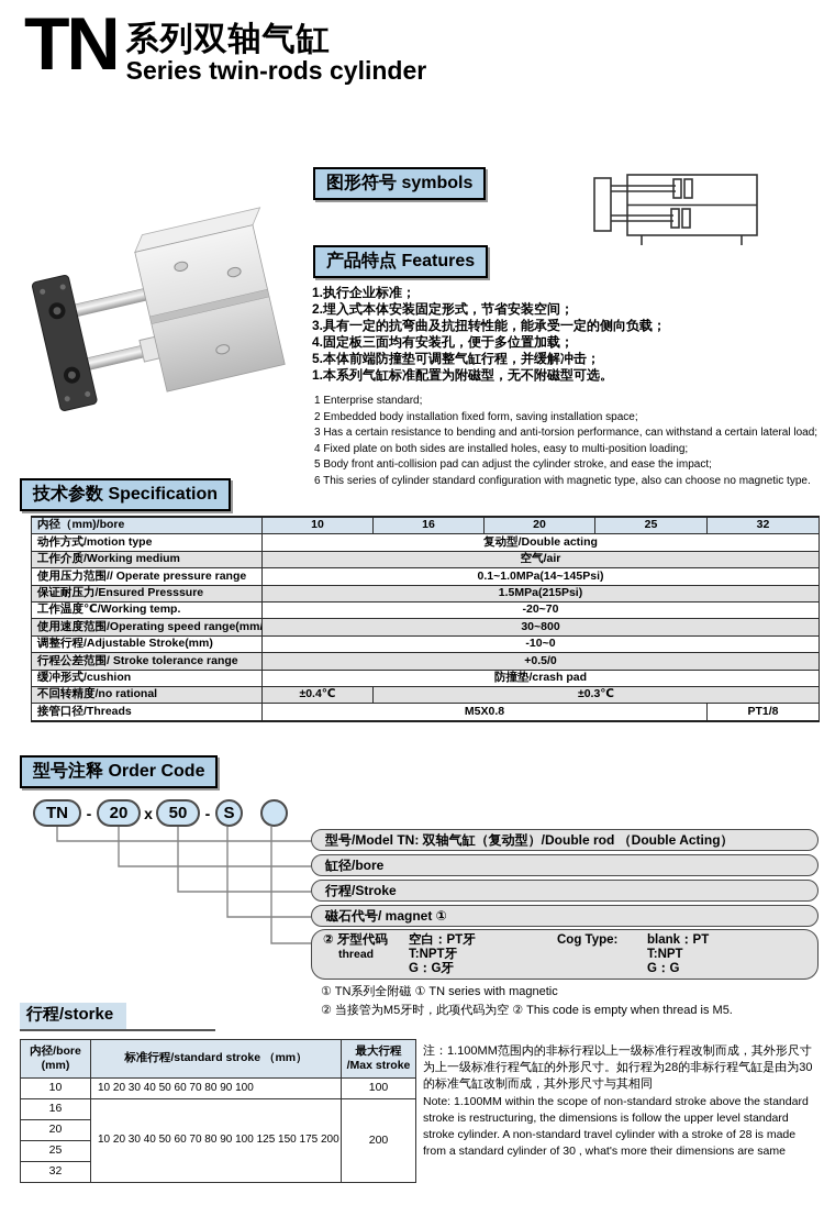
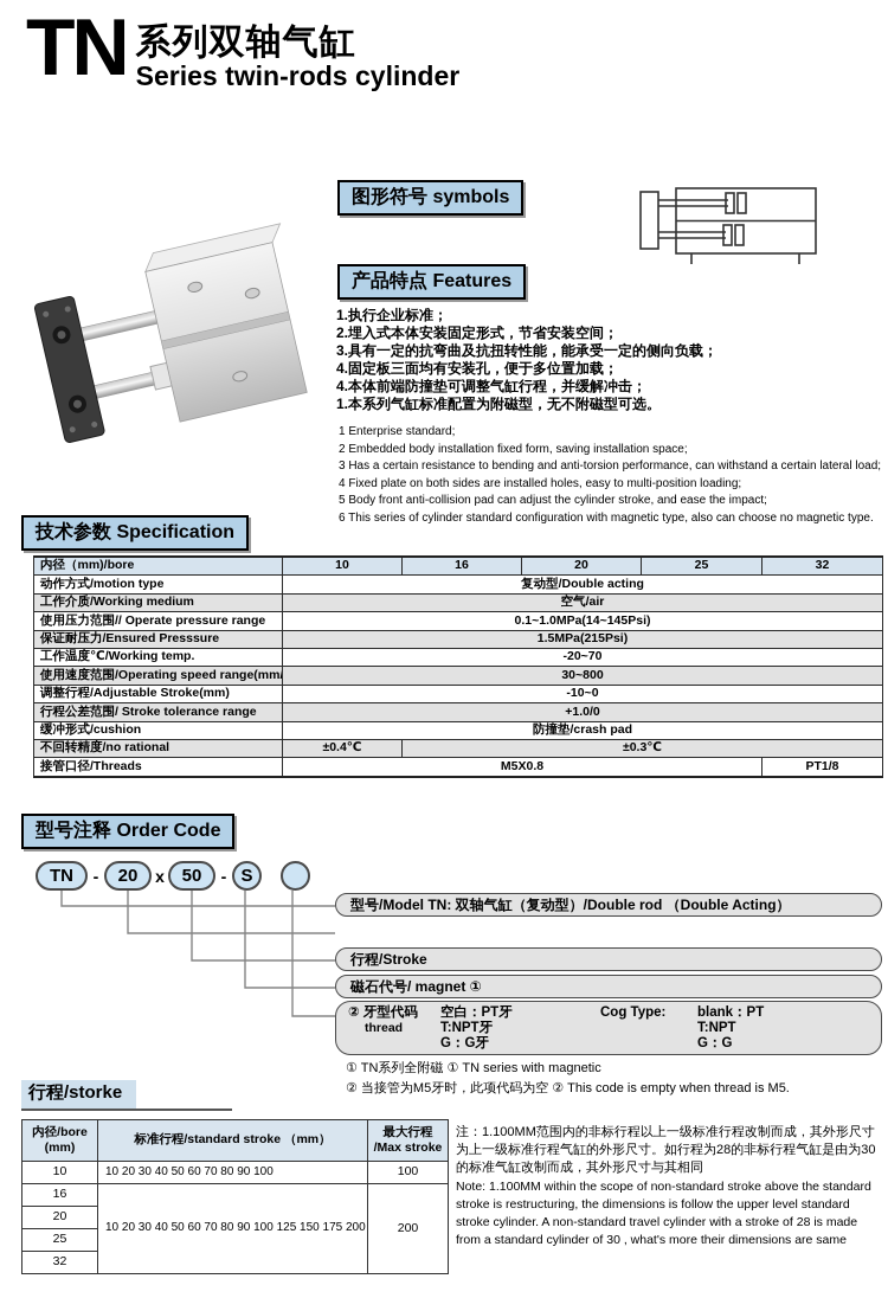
  TN
  系列双轴气缸
  Series twin-rods cylinder
  图形符号 symbols
  产品特点 Features
  1.执行企业标准；
  2.埋入式本体安装固定形式，节省安装空间；
  3.具有一定的抗弯曲及抗扭转性能，能承受一定的侧向负载；
  4.固定板三面均有安装孔，便于多位置加载；
- 5.本体前端防撞垫可调整气缸行程，并缓解冲击；
+ 4.本体前端防撞垫可调整气缸行程，并缓解冲击；
  1.本系列气缸标准配置为附磁型，无不附磁型可选。
  1 Enterprise standard;
  2 Embedded body installation fixed form, saving installation space;
  3 Has a certain resistance to bending and anti-torsion performance, can withstand a certain lateral load;
  4 Fixed plate on both sides are installed holes, easy to multi-position loading;
  5 Body front anti-collision pad can adjust the cylinder stroke, and ease the impact;
  6 This series of cylinder standard configuration with magnetic type, also can choose no magnetic type.
  技术参数 Specification
  内径（mm)/bore	10	16	20	25	32
  动作方式/motion type	复动型/Double acting
  工作介质/Working medium	空气/air
  使用压力范围// Operate pressure range	0.1~1.0MPa(14~145Psi)
  保证耐压力/Ensured Presssure	1.5MPa(215Psi)
  工作温度℃/Working temp.	-20~70
  使用速度范围/Operating speed range(mm/	30~800
  调整行程/Adjustable Stroke(mm)	-10~0
- 行程公差范围/ Stroke tolerance range	+0.5/0
+ 行程公差范围/ Stroke tolerance range	+1.0/0
  缓冲形式/cushion	防撞垫/crash pad
  不回转精度/no rational	±0.4℃	±0.3℃
  接管口径/Threads	M5X0.8	PT1/8
  型号注释 Order Code
  TN
  -
  20
  x
  50
  -
  S
  型号/Model TN: 双轴气缸（复动型）/Double rod （Double Acting）
- 缸径/bore
  行程/Stroke
  磁石代号/ magnet ①
  ② 牙型代码
  thread
  空白：PT牙
  T:NPT牙
  G：G牙
  Cog Type:
  blank：PT
  T:NPT
  G：G
  ① TN系列全附磁 ① TN series with magnetic
  ② 当接管为M5牙时，此项代码为空 ② This code is empty when thread is M5.
  行程/storke
  内径/bore (mm)	标准行程/standard stroke （mm）	最大行程 /Max stroke
  10	10 20 30 40 50 60 70 80 90 100	100
  16	10 20 30 40 50 60 70 80 90 100 125 150 175 200	200
  20
  25
  32
  注：1.100MM范围内的非标行程以上一级标准行程改制而成，其外形尺寸为上一级标准行程气缸的外形尺寸。如行程为28的非标行程气缸是由为30的标准气缸改制而成，其外形尺寸与其相同
  Note: 1.100MM within the scope of non-standard stroke above the standard stroke is restructuring, the dimensions is follow the upper level standard stroke cylinder. A non-standard travel cylinder with a stroke of 28 is made from a standard cylinder of 30 , what's more their dimensions are same
